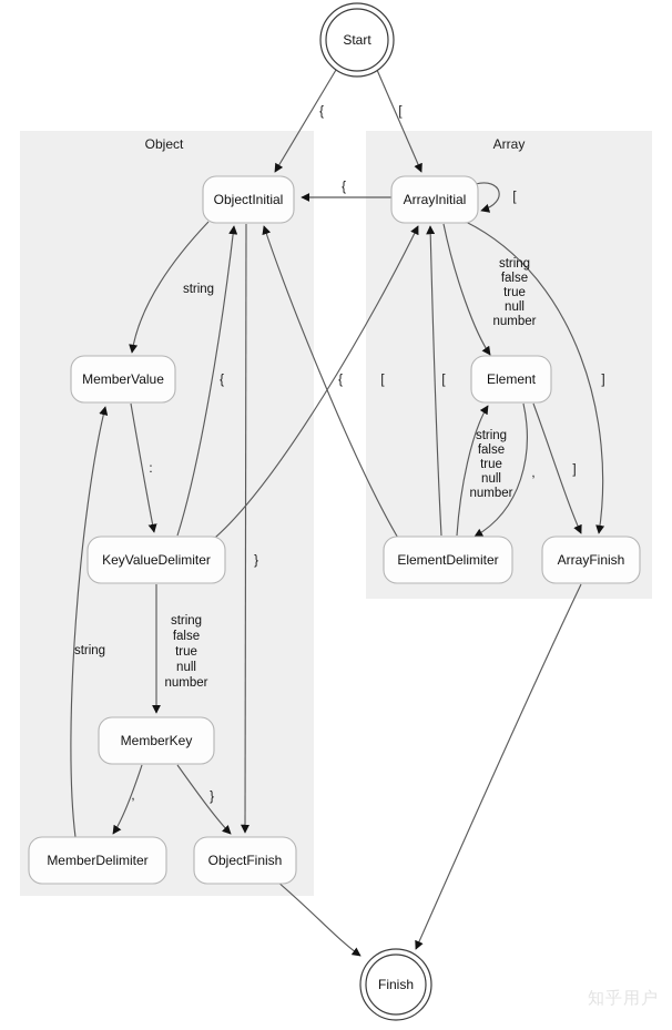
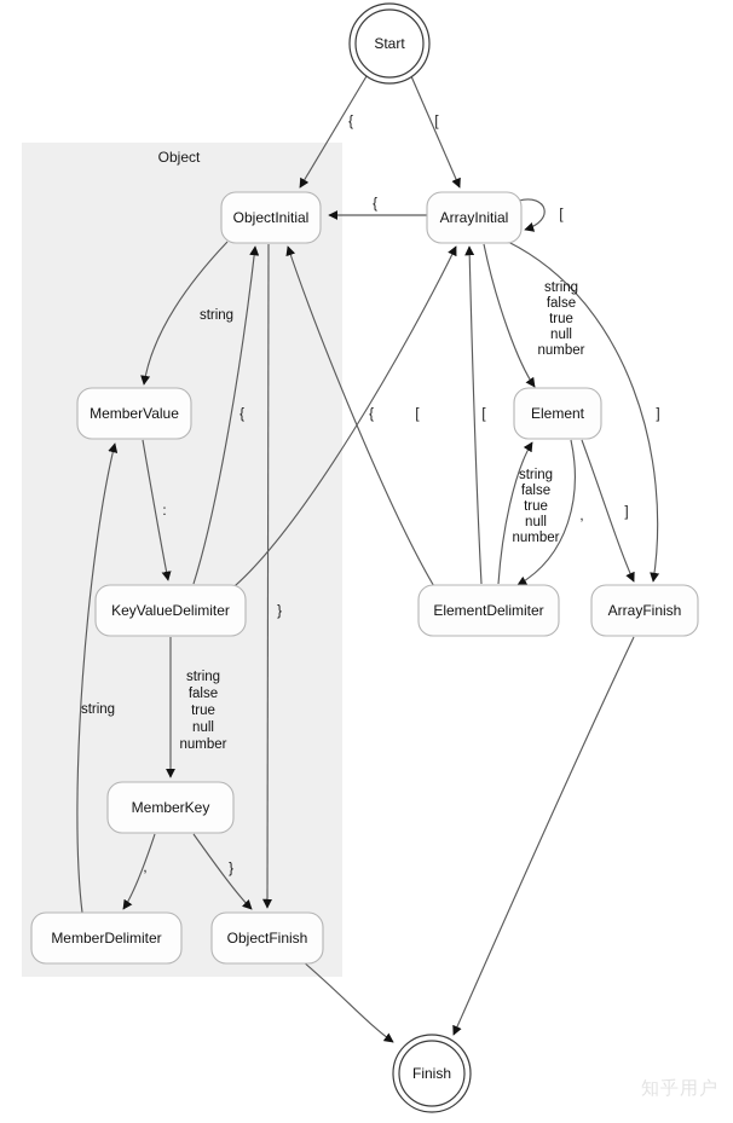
  Object
- Array
  {
  [
  {
  [
  string
  string false true null number
  :
  {
  [
  {
  [
  string false true null number
  ,
  ]
  ]
  string false true null number
  ,
  }
  string
  }
  ObjectInitial
  ArrayInitial
  MemberValue
  Element
  KeyValueDelimiter
  ElementDelimiter
  ArrayFinish
  MemberKey
  MemberDelimiter
  ObjectFinish
  Start
  Finish
  知乎用户
